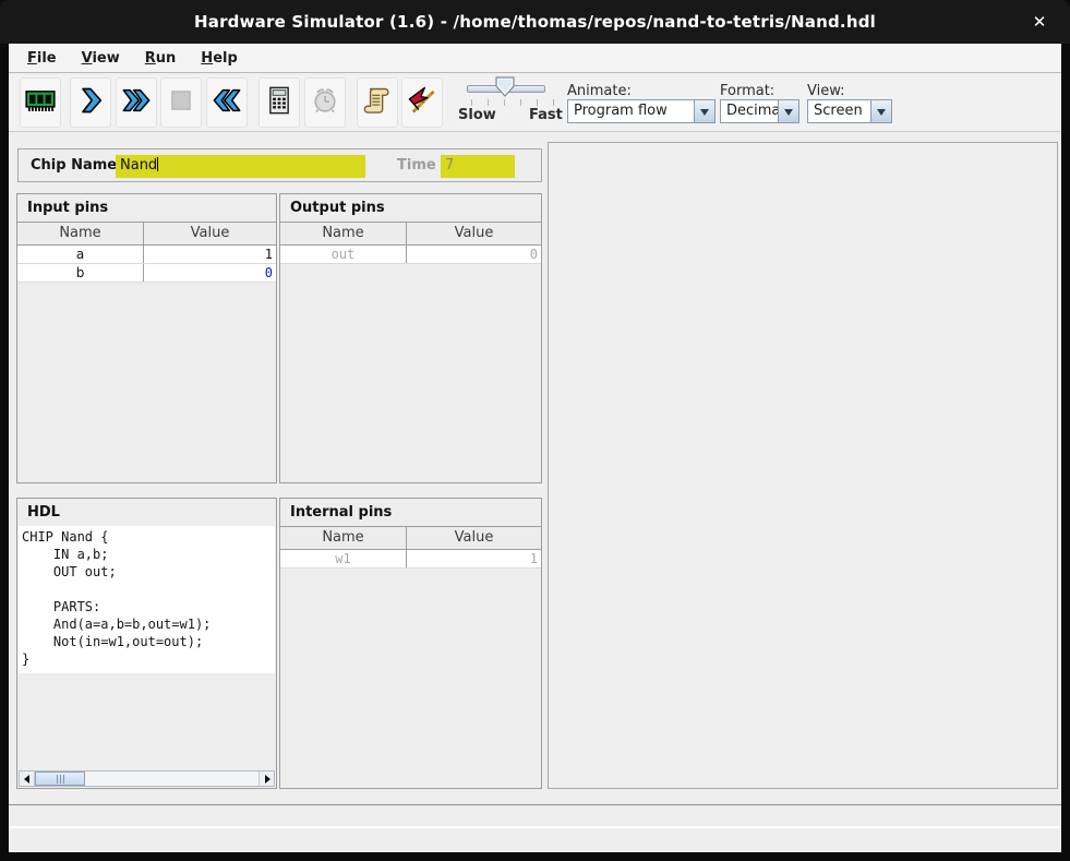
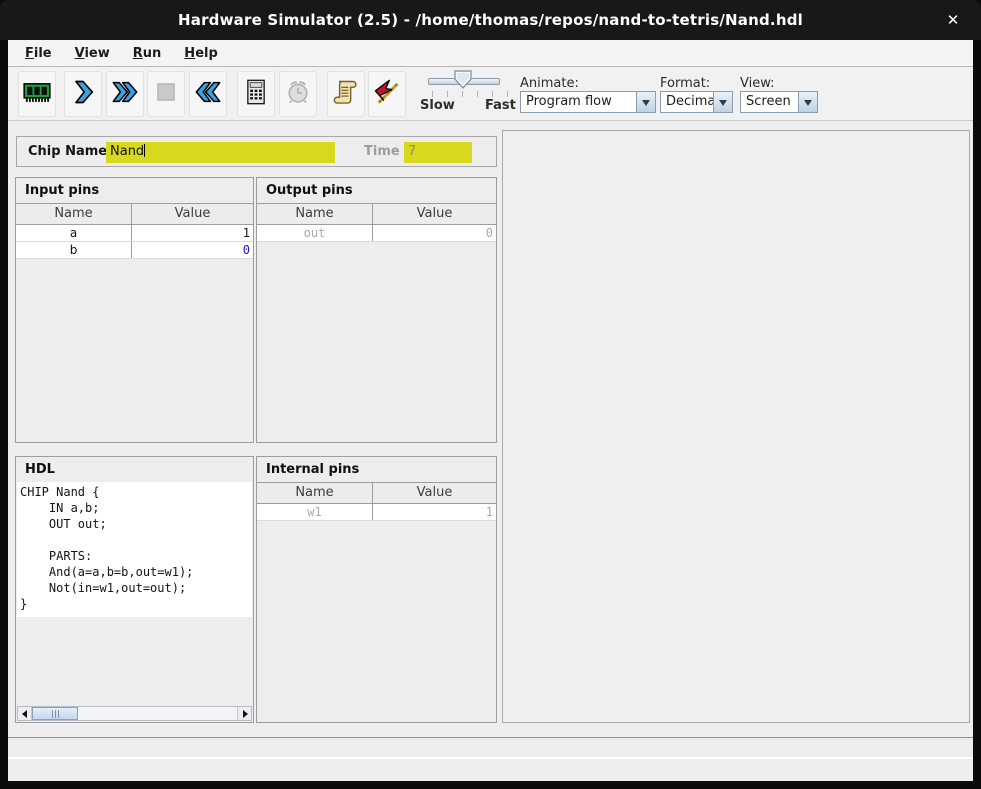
- Hardware Simulator (1.6) - /home/thomas/repos/nand-to-tetris/Nand.hdl
+ Hardware Simulator (2.5) - /home/thomas/repos/nand-to-tetris/Nand.hdl
  ✕
  File
  View
  Run
  Help
  Slow
  Fast
  Animate:
  Program flow
  Format:
  Decima
  View:
  Screen
  Chip Name
  Nand
  Time
  7
  Input pins
  Name
  Value
  a
  1
  b
  0
  Output pins
  Name
  Value
  out
  0
  HDL
  CHIP Nand {
  IN a,b;
  OUT out;
  PARTS:
  And(a=a,b=b,out=w1);
  Not(in=w1,out=out);
  }
  Internal pins
  Name
  Value
  w1
  1
